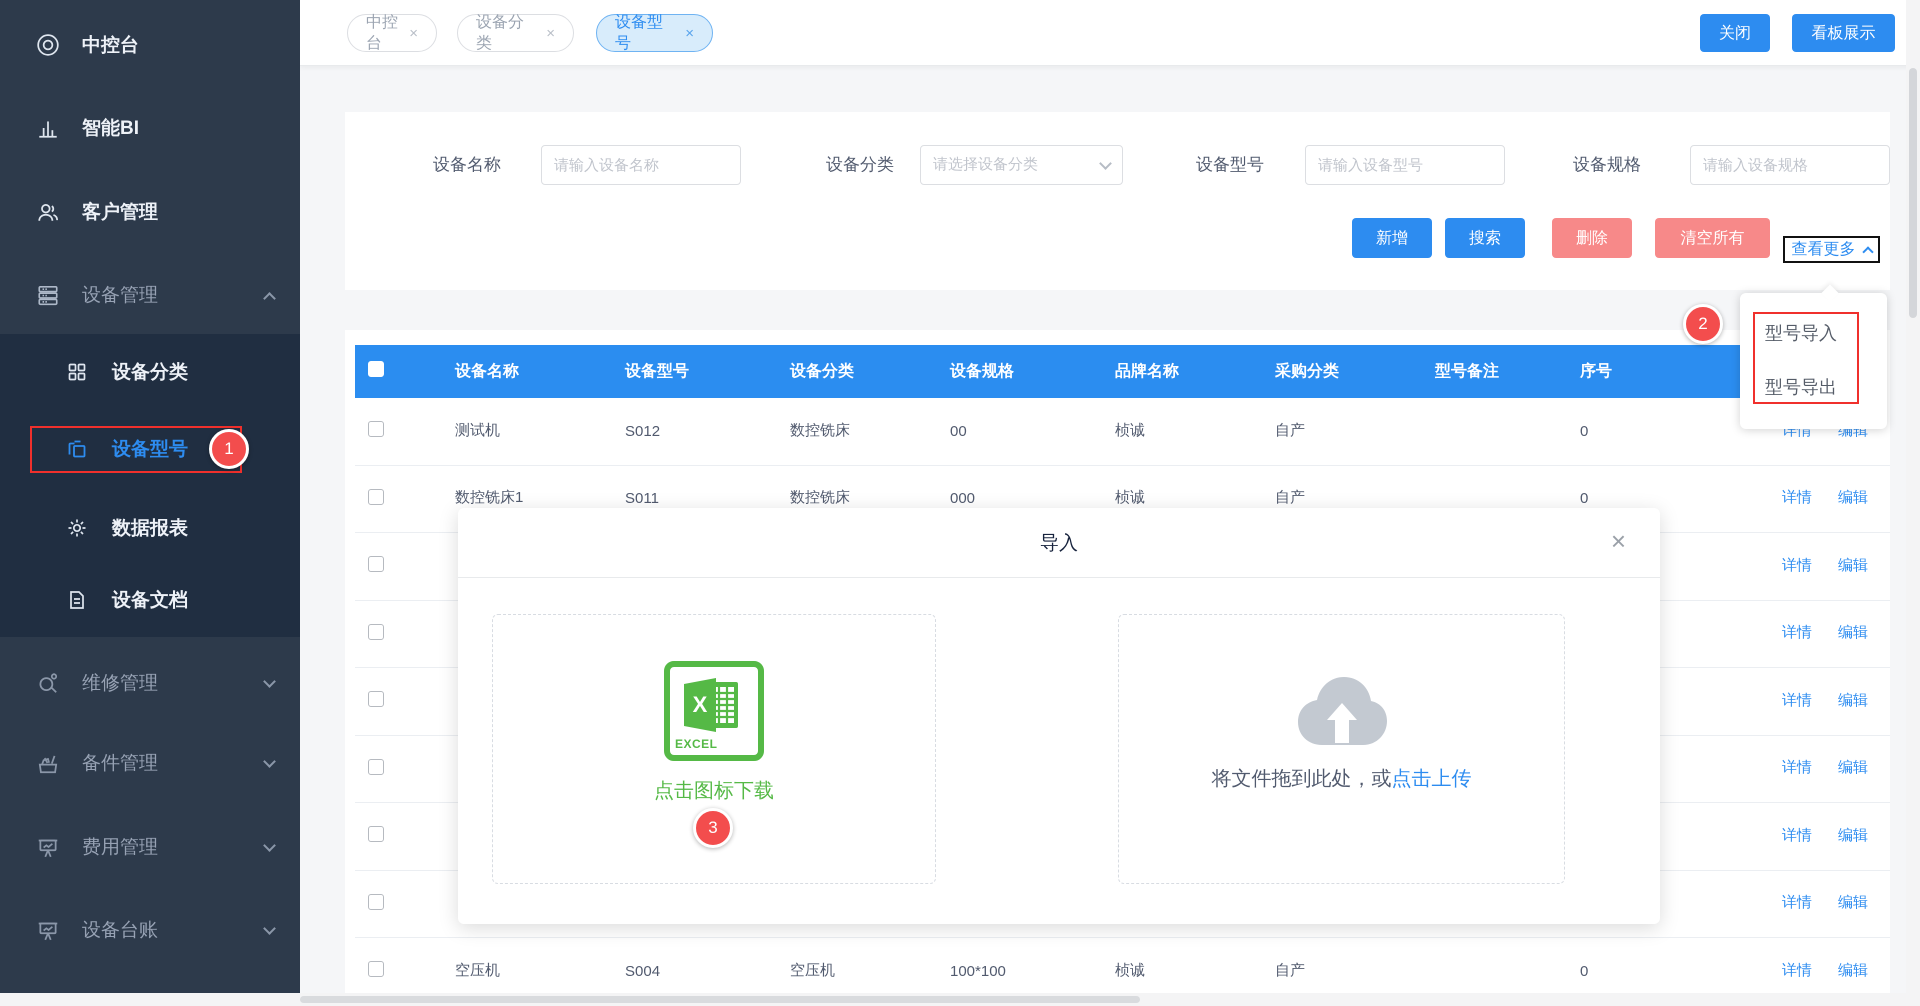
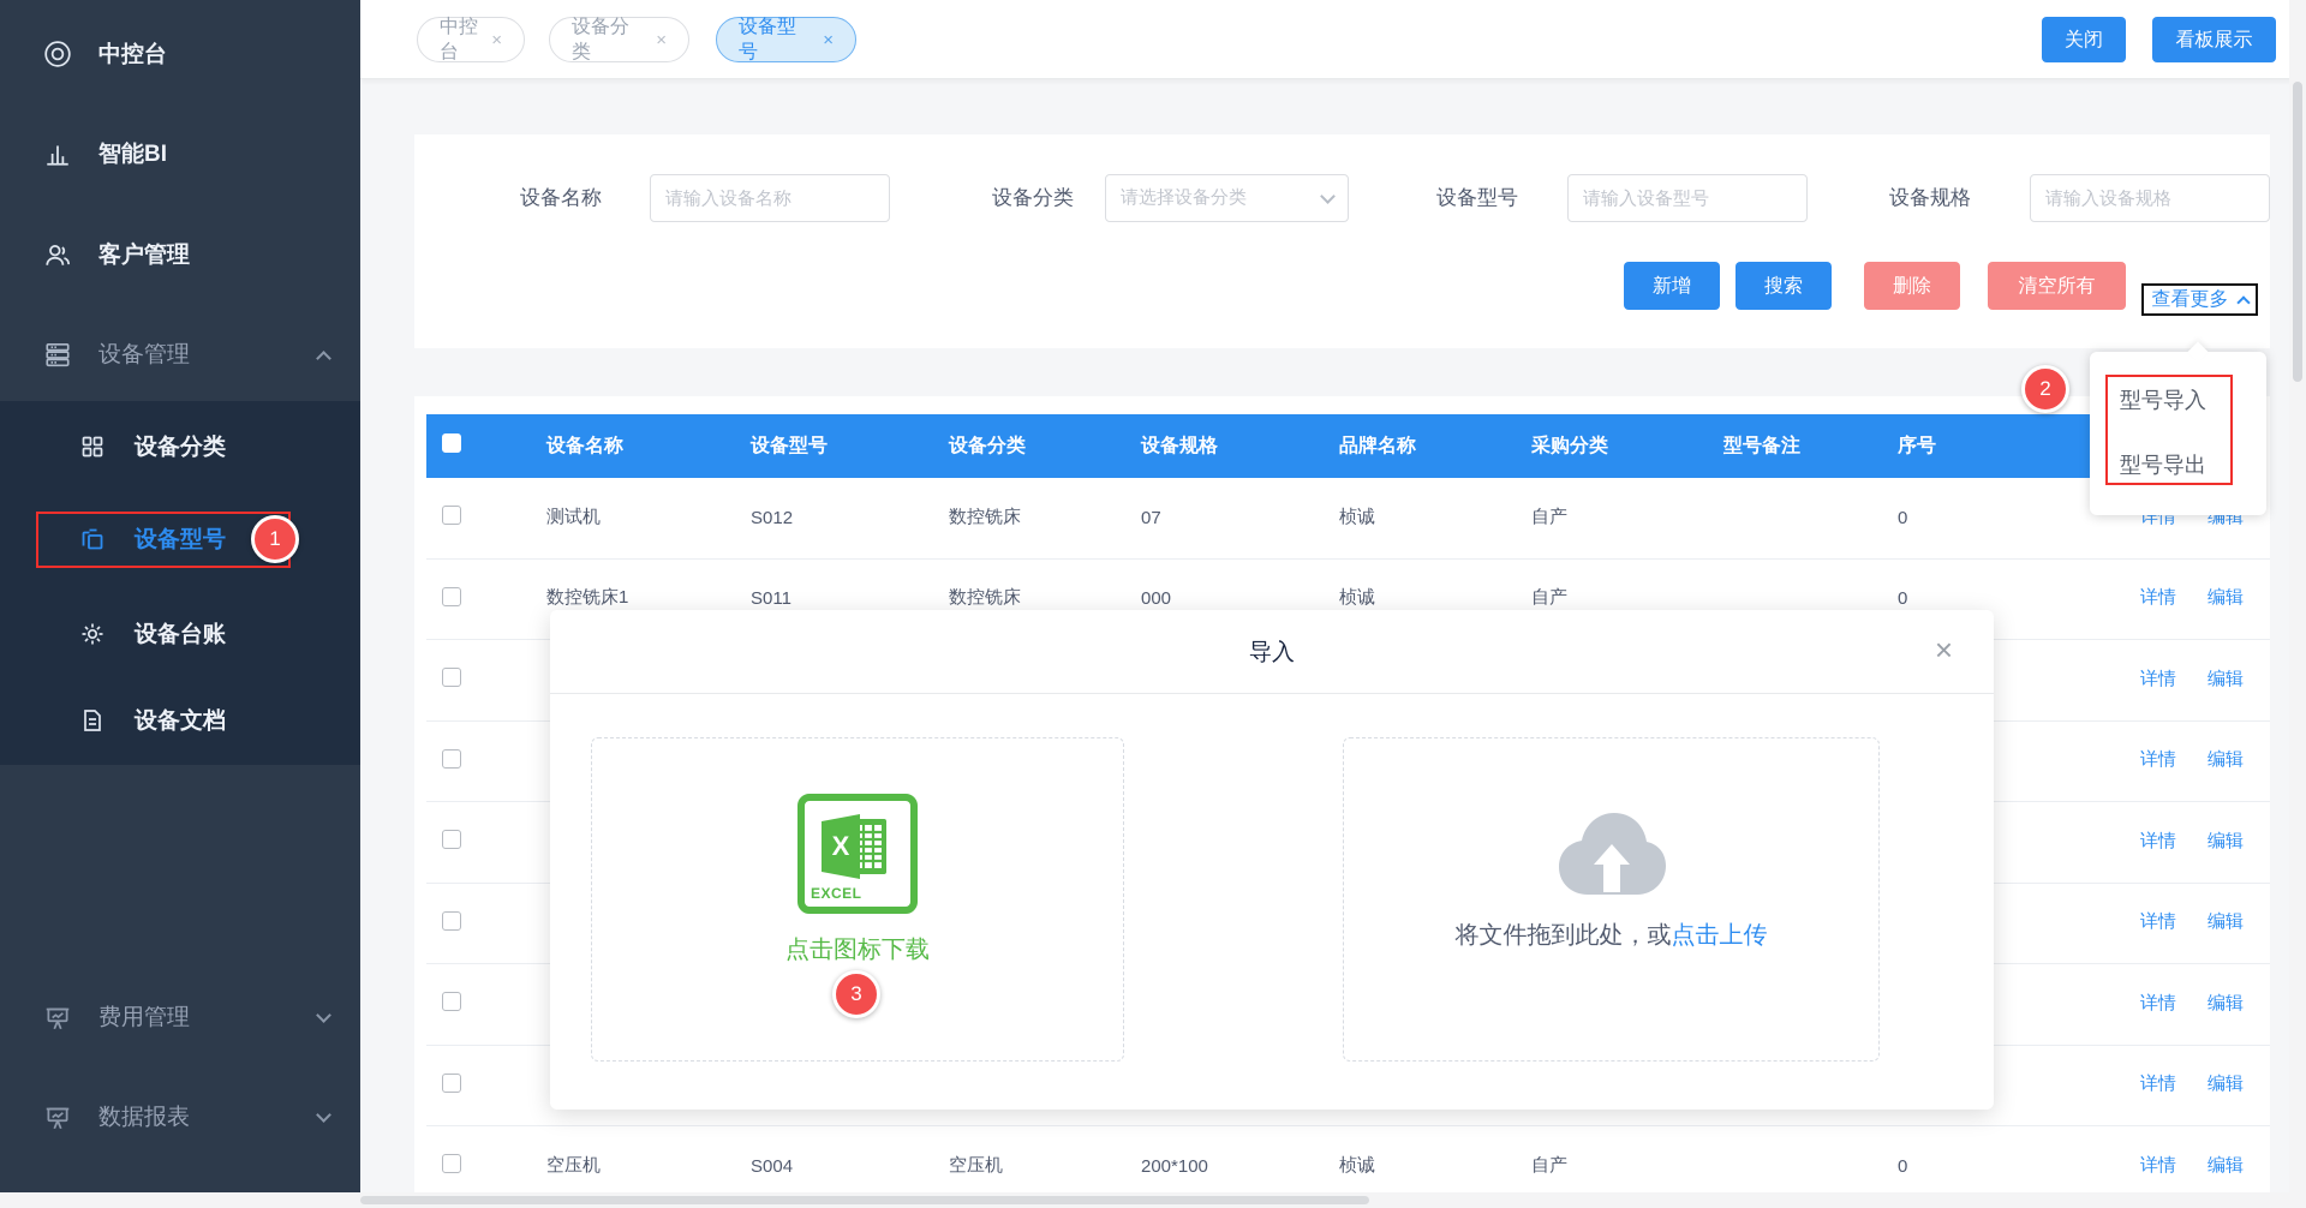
  中控台
  智能BI
  客户管理
  设备管理
  设备分类
  设备型号
- 数据报表
+ 设备台账
  设备文档
- 维修管理
- 备件管理
  费用管理
- 设备台账
+ 数据报表
  中控台
  ×
  设备分类
  ×
  设备型号
  ×
  关闭
  看板展示
  设备名称
  请输入设备名称
  设备分类
  请选择设备分类
  设备型号
  请输入设备型号
  设备规格
  请输入设备规格
  新增
  搜索
  删除
  清空所有
  查看更多
  设备名称
  设备型号
  设备分类
  设备规格
  品牌名称
  采购分类
  型号备注
  序号
  测试机
  S012
  数控铣床
- 00
+ 07
  桢诚
  自产
  0
  详情 编辑
  数控铣床1
  S011
  数控铣床
  000
  桢诚
  自产
  0
  详情 编辑
  详情 编辑
  详情 编辑
  详情 编辑
  详情 编辑
  详情 编辑
  详情 编辑
  空压机
  S004
  空压机
- 100*100
+ 200*100
  桢诚
  自产
  0
  详情 编辑
  型号导入
  型号导出
  导入
  ×
  X
  EXCEL
  点击图标下载
  将文件拖到此处，或点击上传
  1
  2
  3
